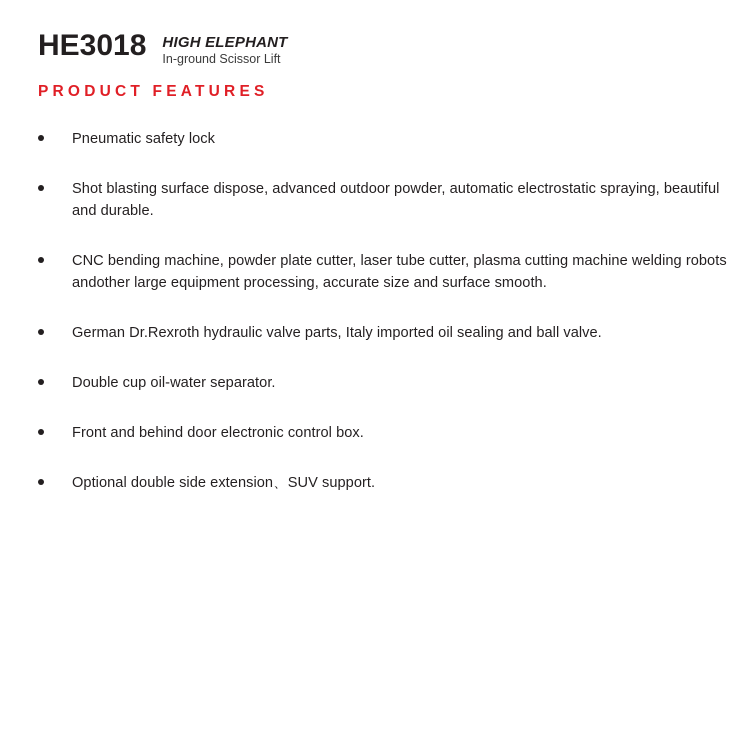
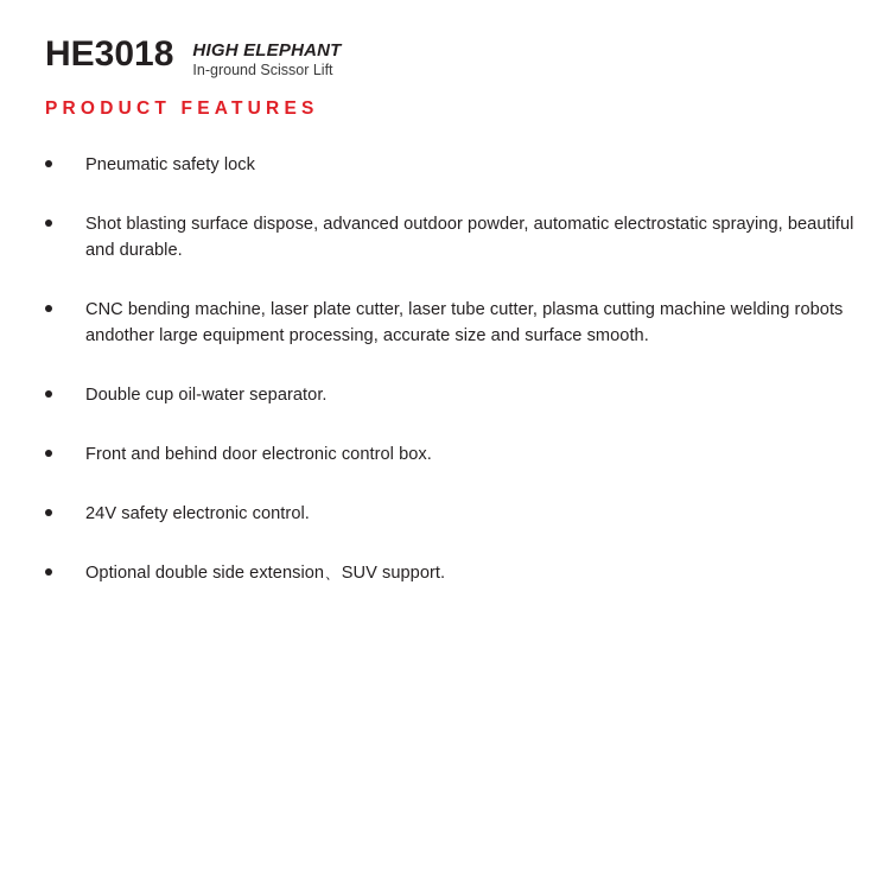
  HE3018
  HIGH ELEPHANT
  In-ground Scissor Lift
  PRODUCT FEATURES
  Pneumatic safety lock
  Shot blasting surface dispose, advanced outdoor powder, automatic electrostatic spraying, beautiful and durable.
- CNC bending machine, powder plate cutter, laser tube cutter, plasma cutting machine welding robots andother large equipment processing, accurate size and surface smooth.
+ CNC bending machine, laser plate cutter, laser tube cutter, plasma cutting machine welding robots andother large equipment processing, accurate size and surface smooth.
- German Dr.Rexroth hydraulic valve parts, Italy imported oil sealing and ball valve.
  Double cup oil-water separator.
  Front and behind door electronic control box.
+ 24V safety electronic control.
  Optional double side extension、SUV support.
